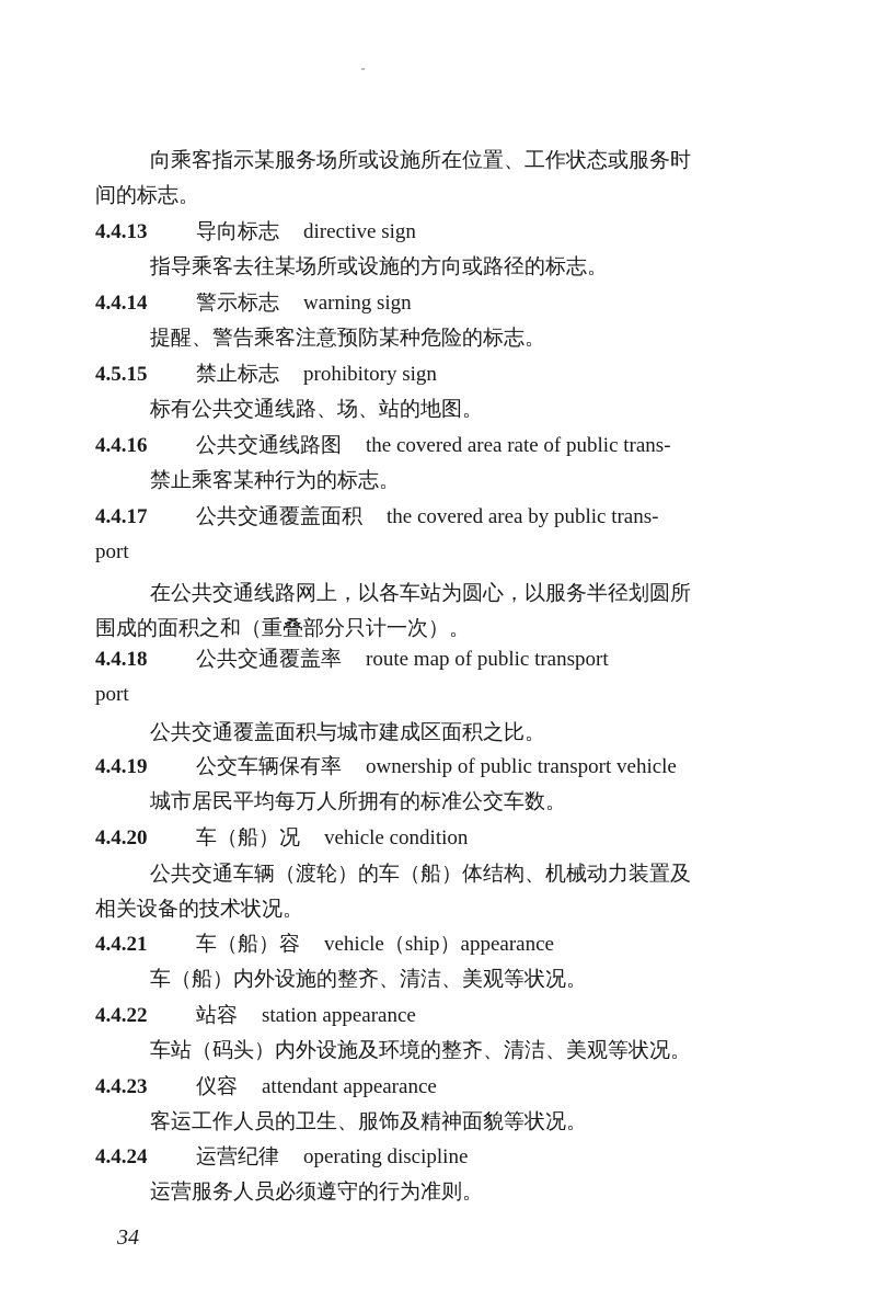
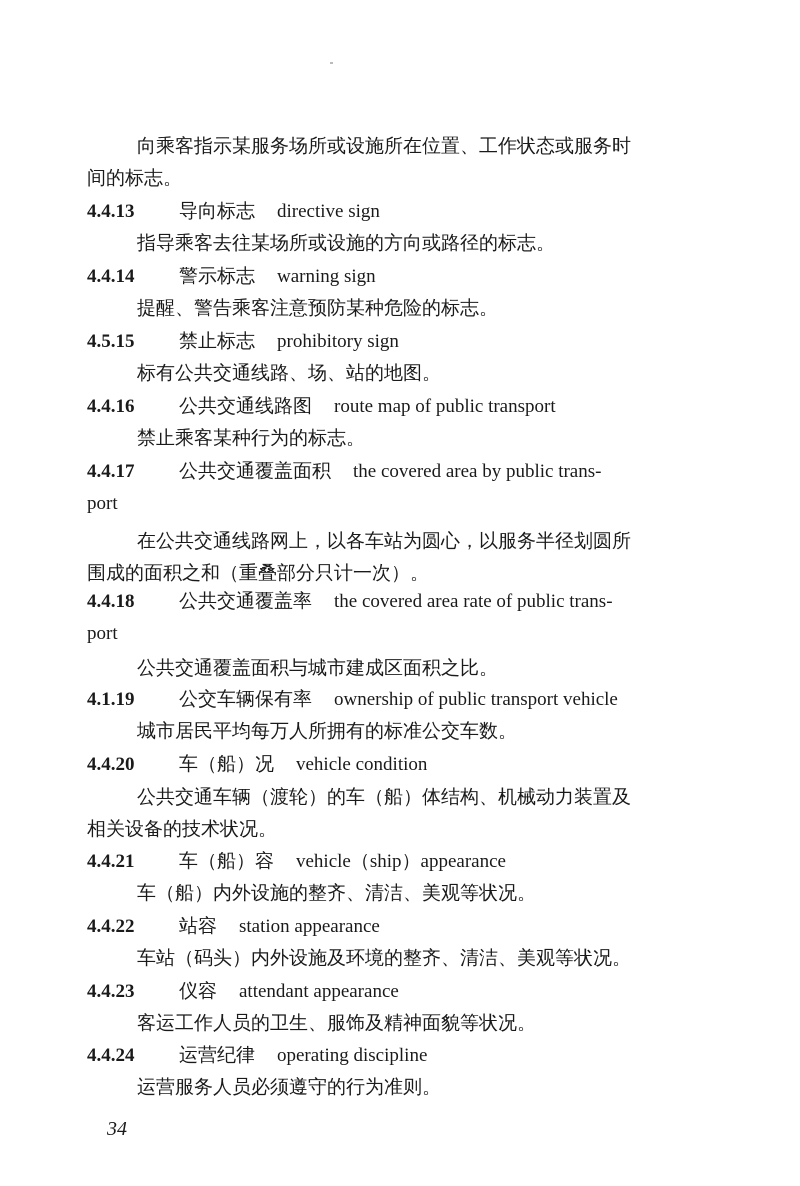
  向乘客指示某服务场所或设施所在位置、工作状态或服务时
  间的标志。
  4.4.13 导向标志 directive sign
  指导乘客去往某场所或设施的方向或路径的标志。
  4.4.14 警示标志 warning sign
  提醒、警告乘客注意预防某种危险的标志。
  4.5.15 禁止标志 prohibitory sign
  标有公共交通线路、场、站的地图。
- 4.4.16 公共交通线路图 the covered area rate of public trans-
+ 4.4.16 公共交通线路图 route map of public transport
  禁止乘客某种行为的标志。
  4.4.17 公共交通覆盖面积 the covered area by public trans-
  port
  在公共交通线路网上，以各车站为圆心，以服务半径划圆所
  围成的面积之和（重叠部分只计一次）。
- 4.4.18 公共交通覆盖率 route map of public transport
+ 4.4.18 公共交通覆盖率 the covered area rate of public trans-
  port
  公共交通覆盖面积与城市建成区面积之比。
- 4.4.19 公交车辆保有率 ownership of public transport vehicle
+ 4.1.19 公交车辆保有率 ownership of public transport vehicle
  城市居民平均每万人所拥有的标准公交车数。
  4.4.20 车（船）况 vehicle condition
  公共交通车辆（渡轮）的车（船）体结构、机械动力装置及
  相关设备的技术状况。
  4.4.21 车（船）容 vehicle（ship）appearance
  车（船）内外设施的整齐、清洁、美观等状况。
  4.4.22 站容 station appearance
  车站（码头）内外设施及环境的整齐、清洁、美观等状况。
  4.4.23 仪容 attendant appearance
  客运工作人员的卫生、服饰及精神面貌等状况。
  4.4.24 运营纪律 operating discipline
  运营服务人员必须遵守的行为准则。
  34
